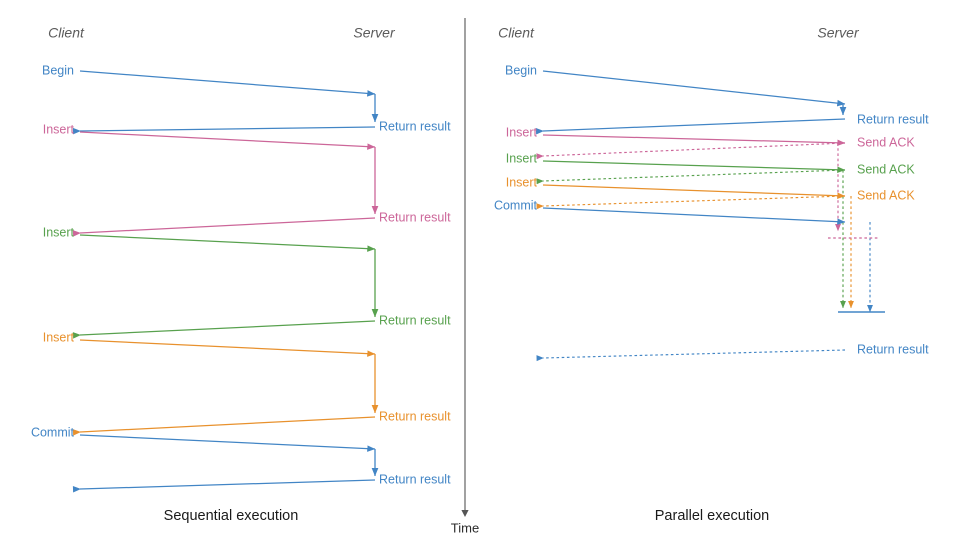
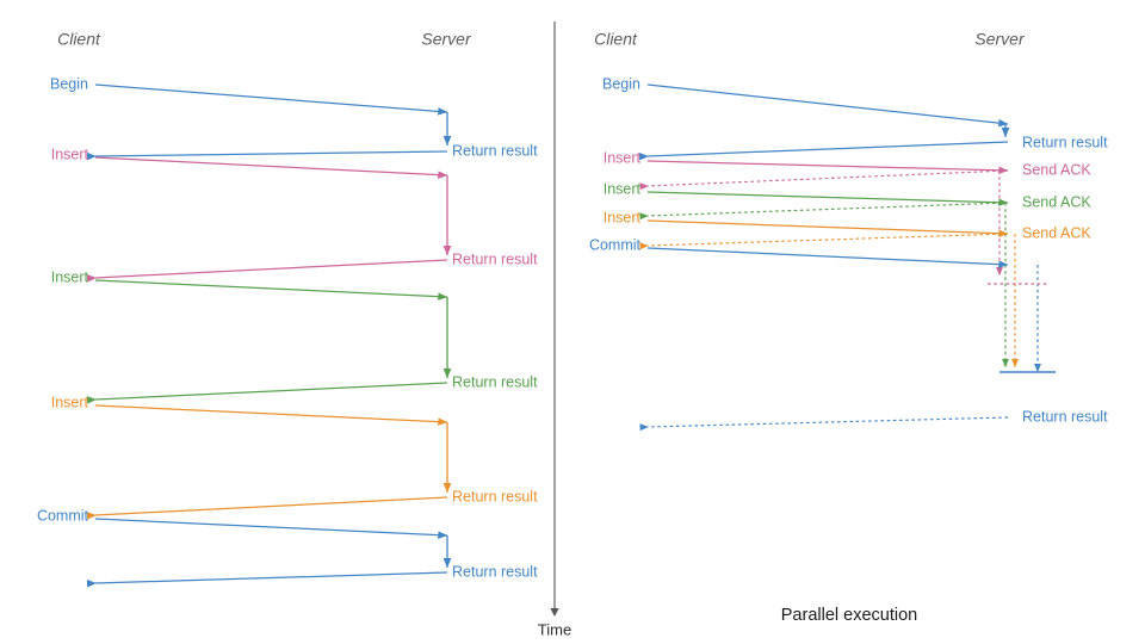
  Client
  Server
  Begin
  Return result
  Insert
  Return result
  Insert
  Return result
  Insert
  Return result
  Commit
  Return result
- Sequential execution
  Client
  Server
  Begin
  Return result
  Insert
  Send ACK
  Insert
  Send ACK
  Insert
  Send ACK
  Commit
  Return result
  Parallel execution
  Time
